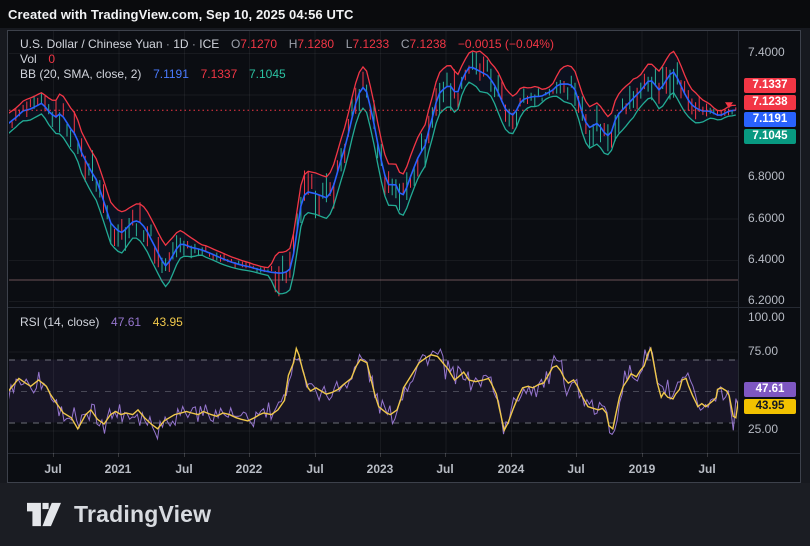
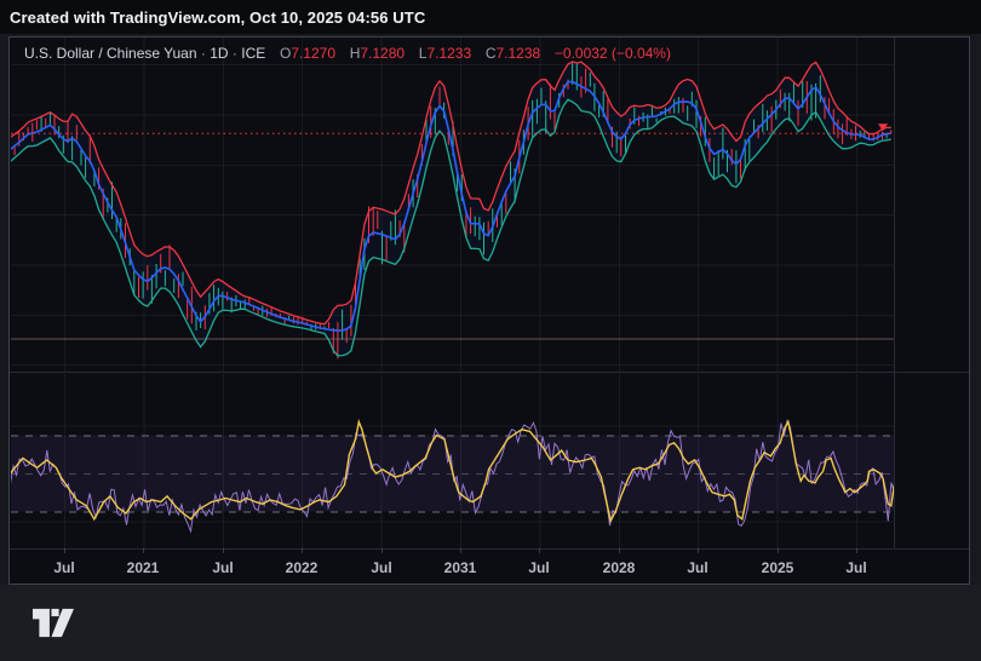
- Created with TradingView.com, Sep 10, 2025 04:56 UTC
+ Created with TradingView.com, Oct 10, 2025 04:56 UTC
- 7.4000
- 6.8000
- 6.6000
- 6.4000
- 6.2000
- 7.1337
- 7.1238
- 7.1191
- 7.1045
- 100.00
- 75.00
- 25.00
- 47.61
- 43.95
  Jul
  2021
  Jul
  2022
  Jul
- 2023
+ 2031
  Jul
- 2024
+ 2028
  Jul
- 2019
+ 2025
  Jul
- U.S. Dollar / Chinese Yuan · 1D · ICE O7.1270 H7.1280 L7.1233 C7.1238 −0.0015 (−0.04%)
+ U.S. Dollar / Chinese Yuan · 1D · ICE O7.1270 H7.1280 L7.1233 C7.1238 −0.0032 (−0.04%)
- Vol 0
- BB (20, SMA, close, 2) 7.1191 7.1337 7.1045
- RSI (14, close) 47.61 43.95
- TradingView
